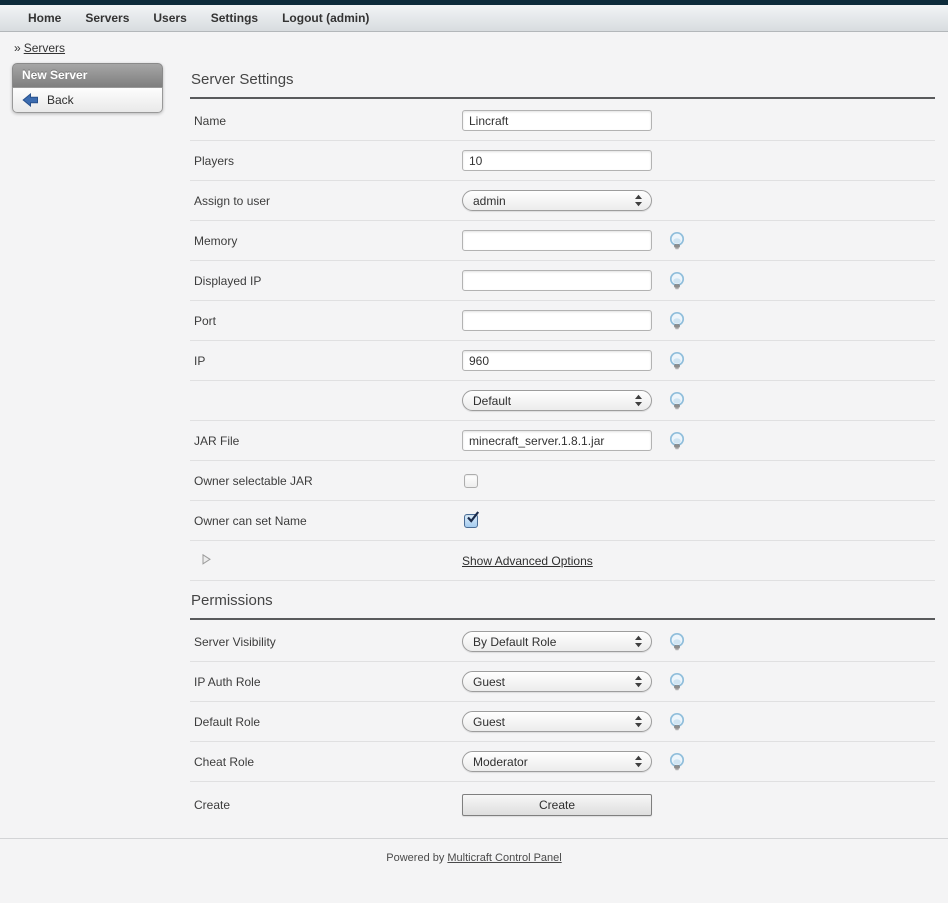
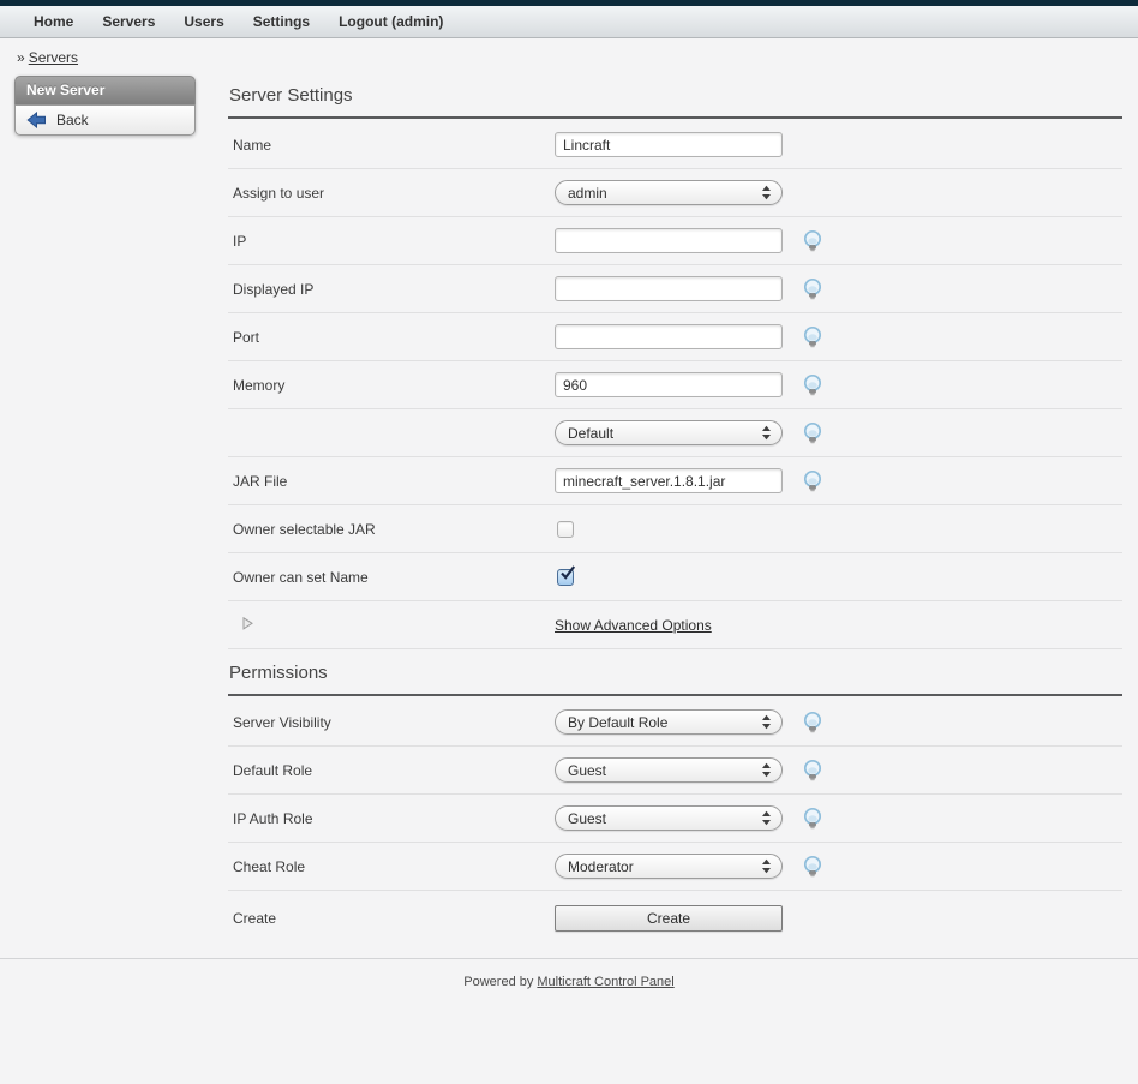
  Home
  Servers
  Users
  Settings
  Logout (admin)
  » Servers
  New Server
  Back
  Server Settings
  Name
  Lincraft
- Players
- 10
  Assign to user
  admin
- Memory
+ IP
  Displayed IP
  Port
- IP
+ Memory
  960
  Default
  JAR File
  minecraft_server.1.8.1.jar
  Owner selectable JAR
  Owner can set Name
  Show Advanced Options
  Permissions
  Server Visibility
  By Default Role
- IP Auth Role
+ Default Role
  Guest
- Default Role
+ IP Auth Role
  Guest
  Cheat Role
  Moderator
  Create
  Create
  Powered by Multicraft Control Panel
